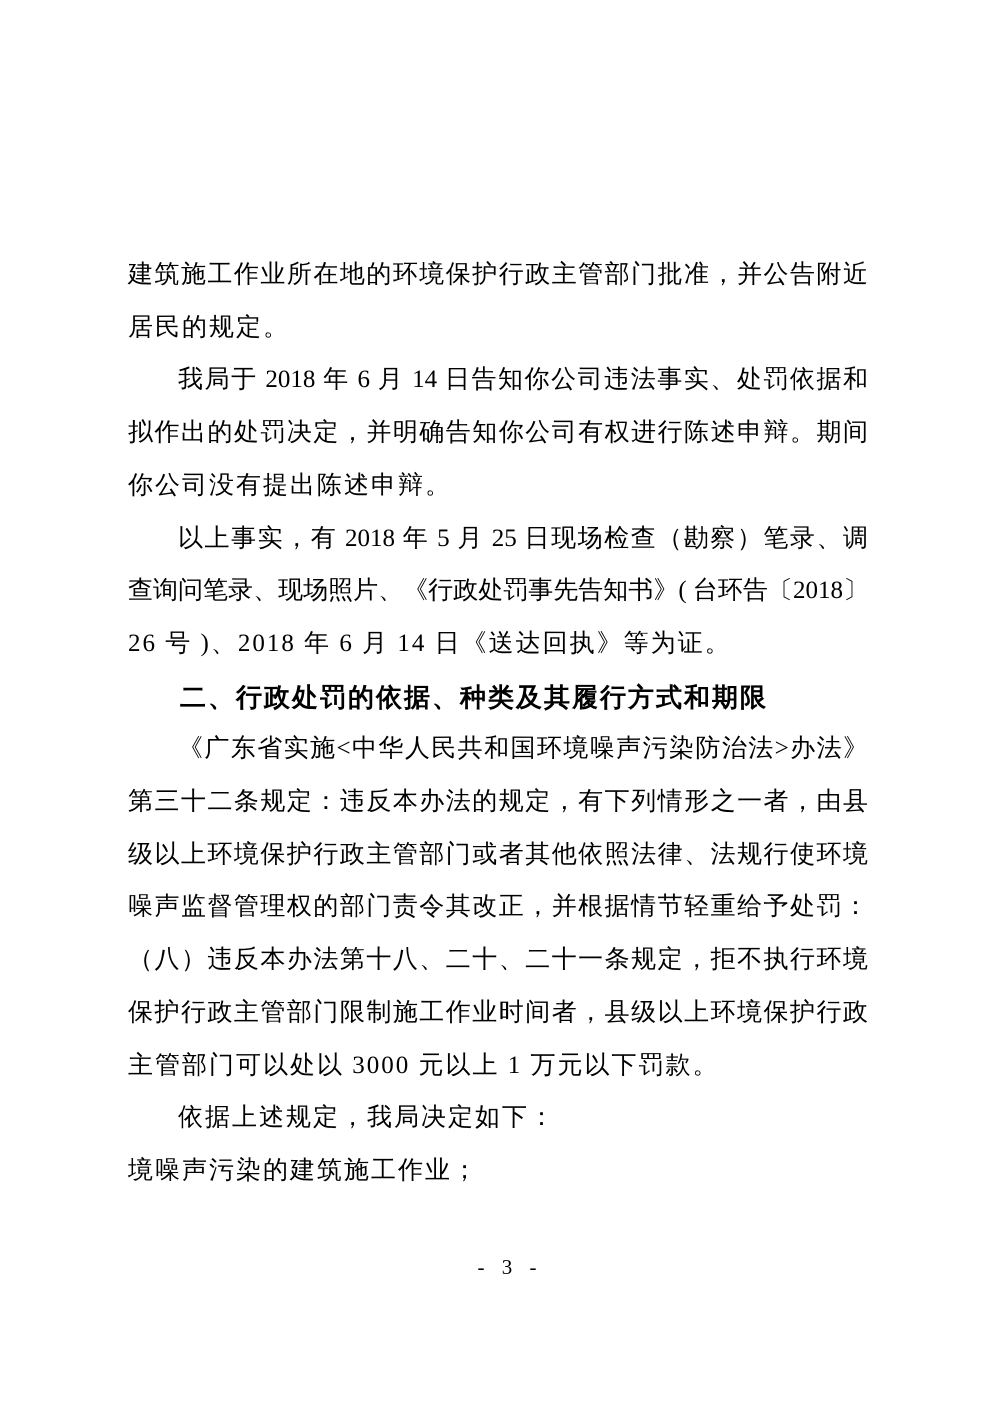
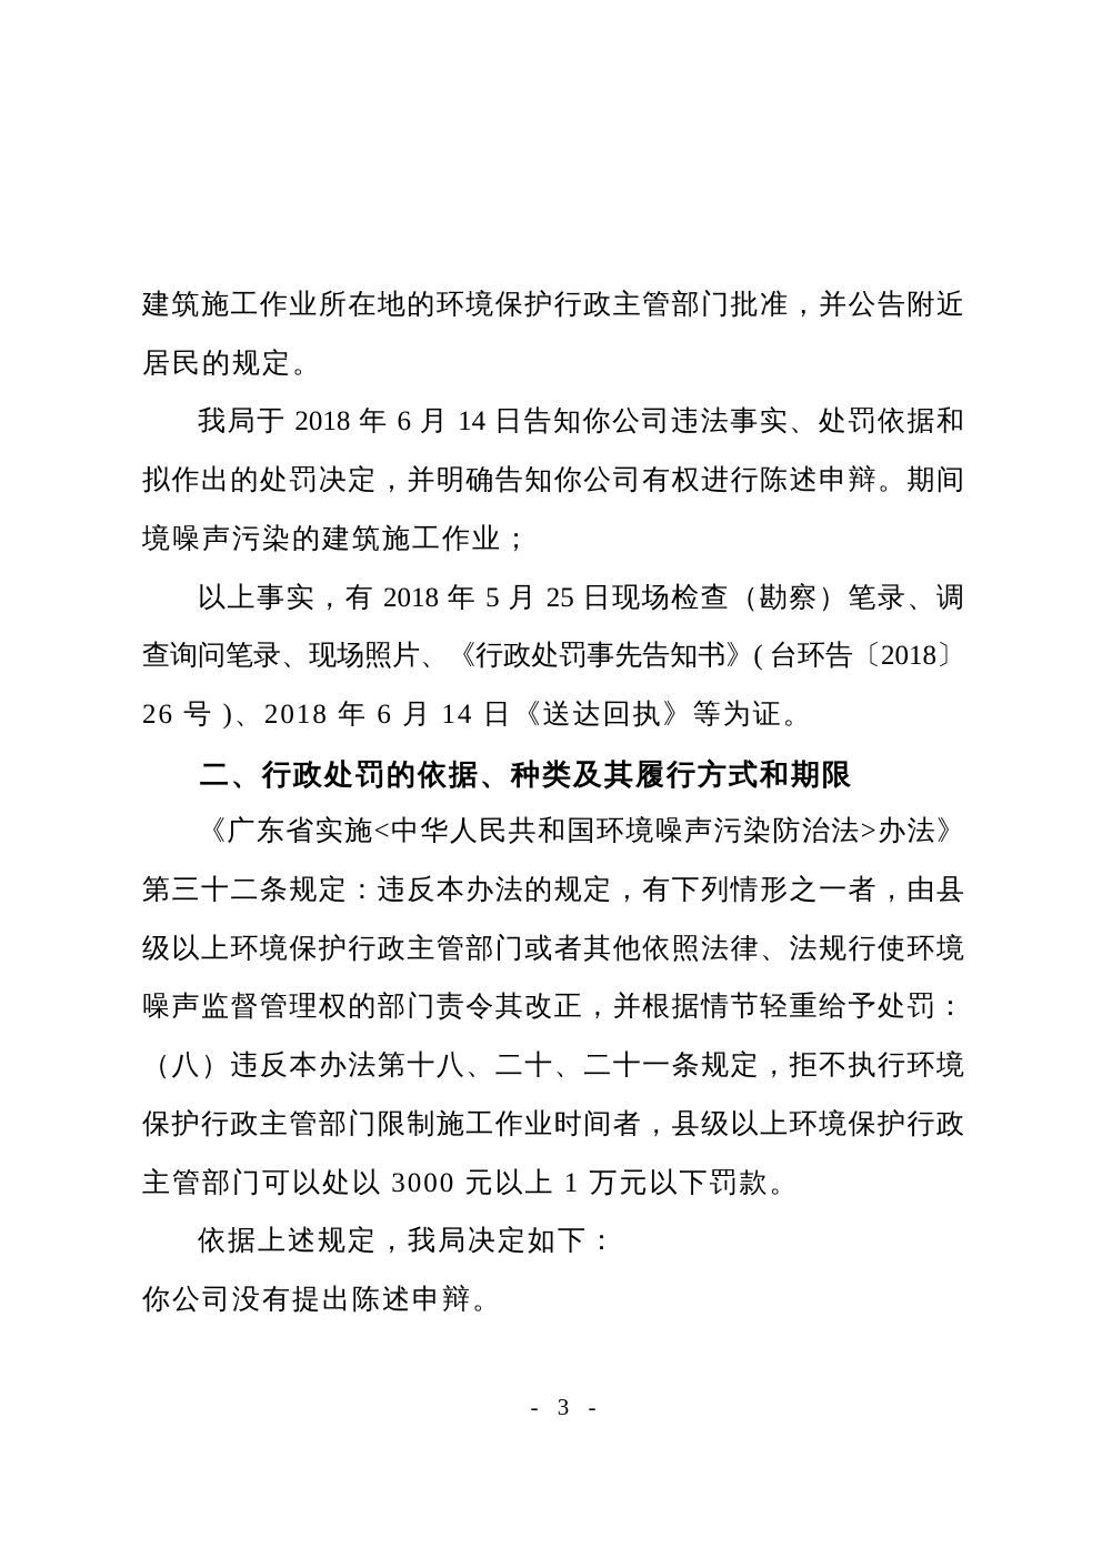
  建筑施工作业所在地的环境保护行政主管部门批准，并公告附近
  居民的规定。
  我局于 2018 年 6 月 14 日告知你公司违法事实、处罚依据和
  拟作出的处罚决定，并明确告知你公司有权进行陈述申辩。期间
- 你公司没有提出陈述申辩。
+ 境噪声污染的建筑施工作业；
  以上事实，有 2018 年 5 月 25 日现场检查（勘察）笔录、调
  查询问笔录、现场照片、《行政处罚事先告知书》( 台环告〔2018〕
  26 号 )、2018 年 6 月 14 日《送达回执》等为证。
  二、行政处罚的依据、种类及其履行方式和期限
  《广东省实施<中华人民共和国环境噪声污染防治法>办法》
  第三十二条规定：违反本办法的规定，有下列情形之一者，由县
  级以上环境保护行政主管部门或者其他依照法律、法规行使环境
  噪声监督管理权的部门责令其改正，并根据情节轻重给予处罚：
  （八）违反本办法第十八、二十、二十一条规定，拒不执行环境
  保护行政主管部门限制施工作业时间者，县级以上环境保护行政
  主管部门可以处以 3000 元以上 1 万元以下罚款。
  依据上述规定，我局决定如下：
- 境噪声污染的建筑施工作业；
+ 你公司没有提出陈述申辩。
  - 3 -
